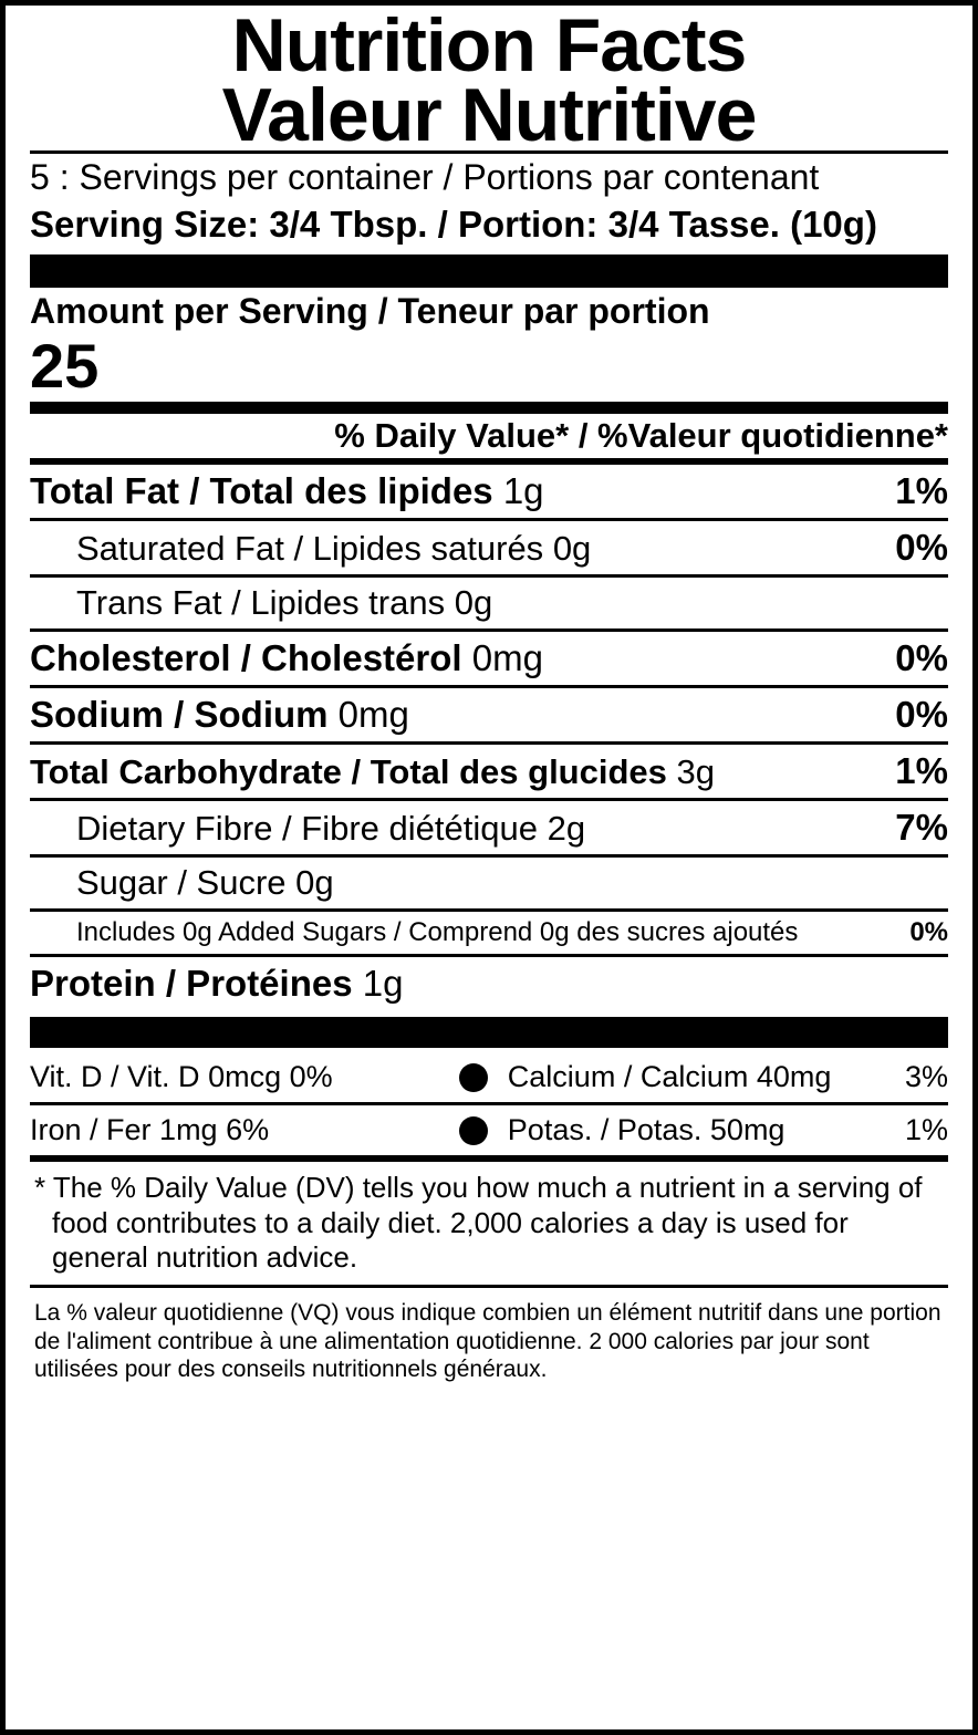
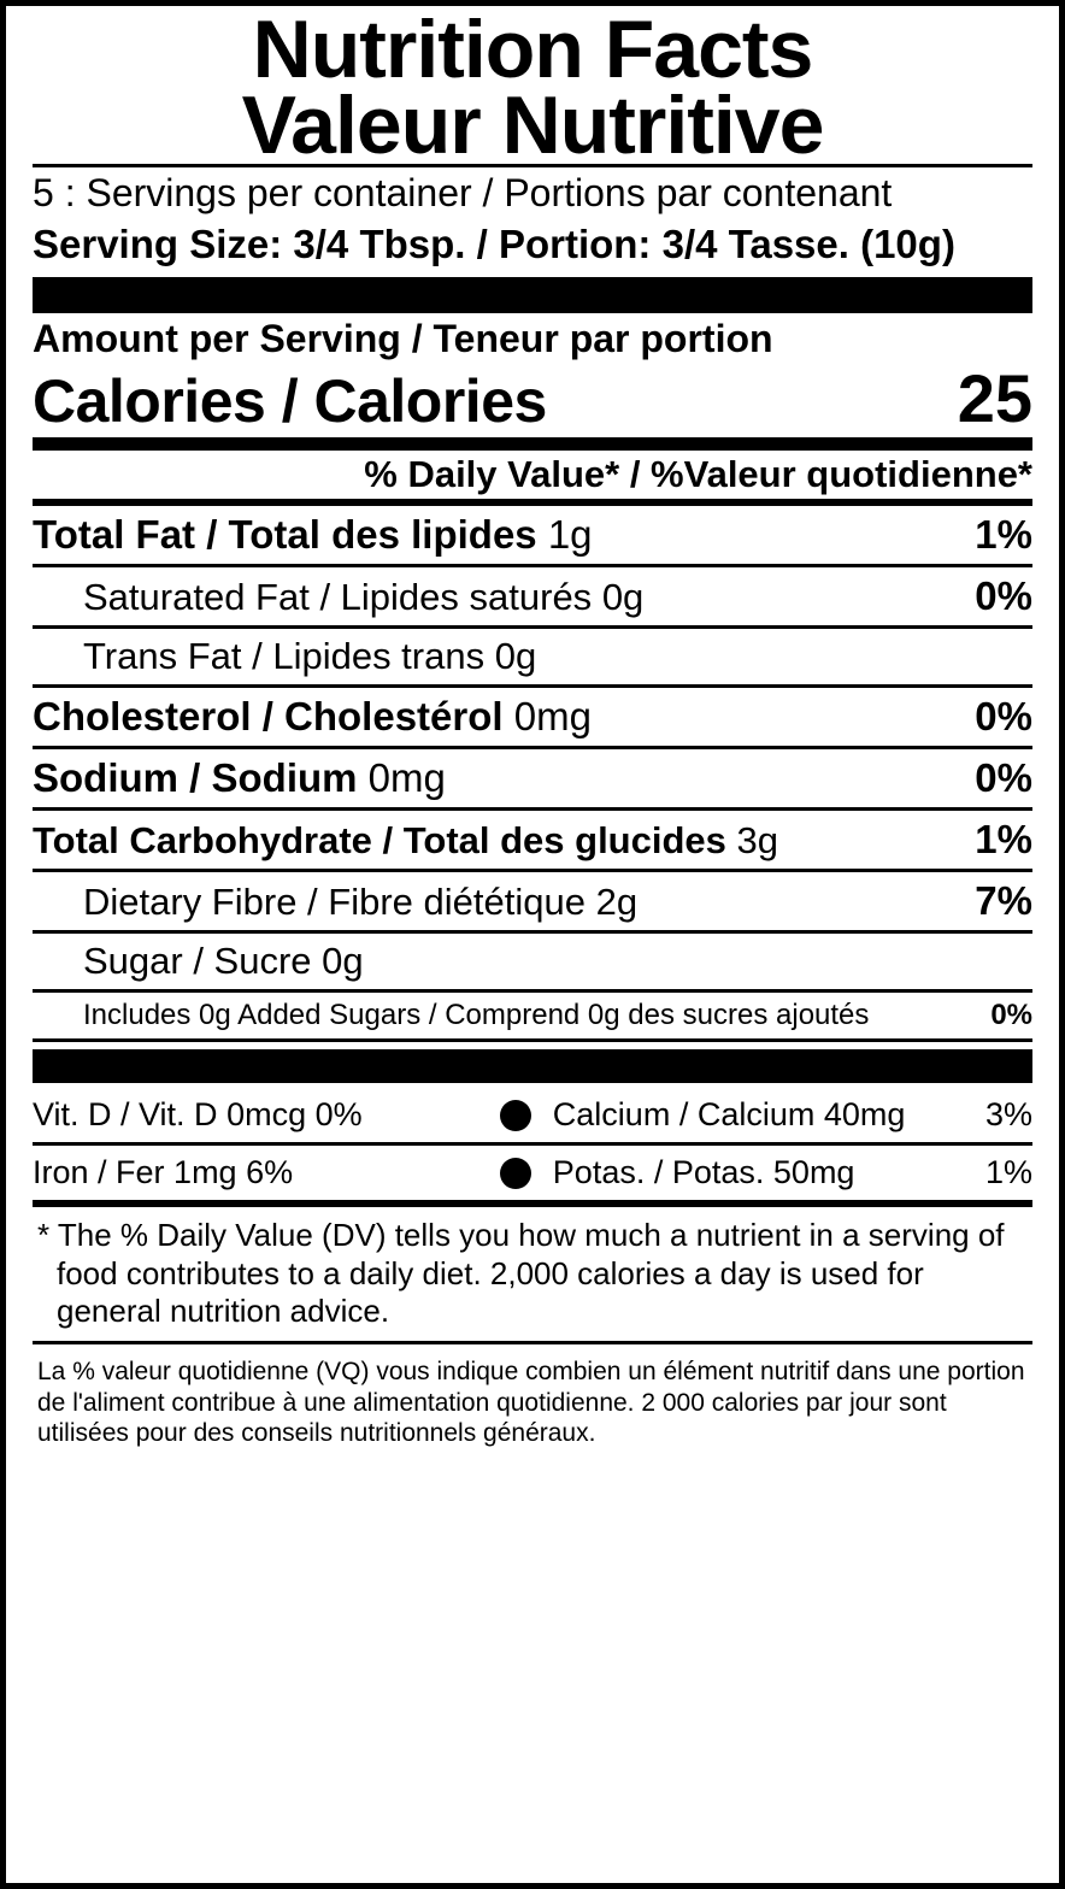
  Nutrition Facts
  Valeur Nutritive
  5 : Servings per container / Portions par contenant
  Serving Size: 3/4 Tbsp. / Portion: 3/4 Tasse. (10g)
  Amount per Serving / Teneur par portion
+ Calories / Calories
  25
  % Daily Value* / %Valeur quotidienne*
  Total Fat / Total des lipides 1g
  1%
  Saturated Fat / Lipides saturés 0g
  0%
  Trans Fat / Lipides trans 0g
  Cholesterol / Cholestérol 0mg
  0%
  Sodium / Sodium 0mg
  0%
  Total Carbohydrate / Total des glucides 3g
  1%
  Dietary Fibre / Fibre diététique 2g
  7%
  Sugar / Sucre 0g
  Includes 0g Added Sugars / Comprend 0g des sucres ajoutés
  0%
- Protein / Protéines 1g
  Vit. D / Vit. D 0mcg 0%
  Calcium / Calcium 40mg
  3%
  Iron / Fer 1mg 6%
  Potas. / Potas. 50mg
  1%
  * The % Daily Value (DV) tells you how much a nutrient in a serving of food contributes to a daily diet. 2,000 calories a day is used for general nutrition advice.
  La % valeur quotidienne (VQ) vous indique combien un élément nutritif dans une portion de l'aliment contribue à une alimentation quotidienne. 2 000 calories par jour sont utilisées pour des conseils nutritionnels généraux.
